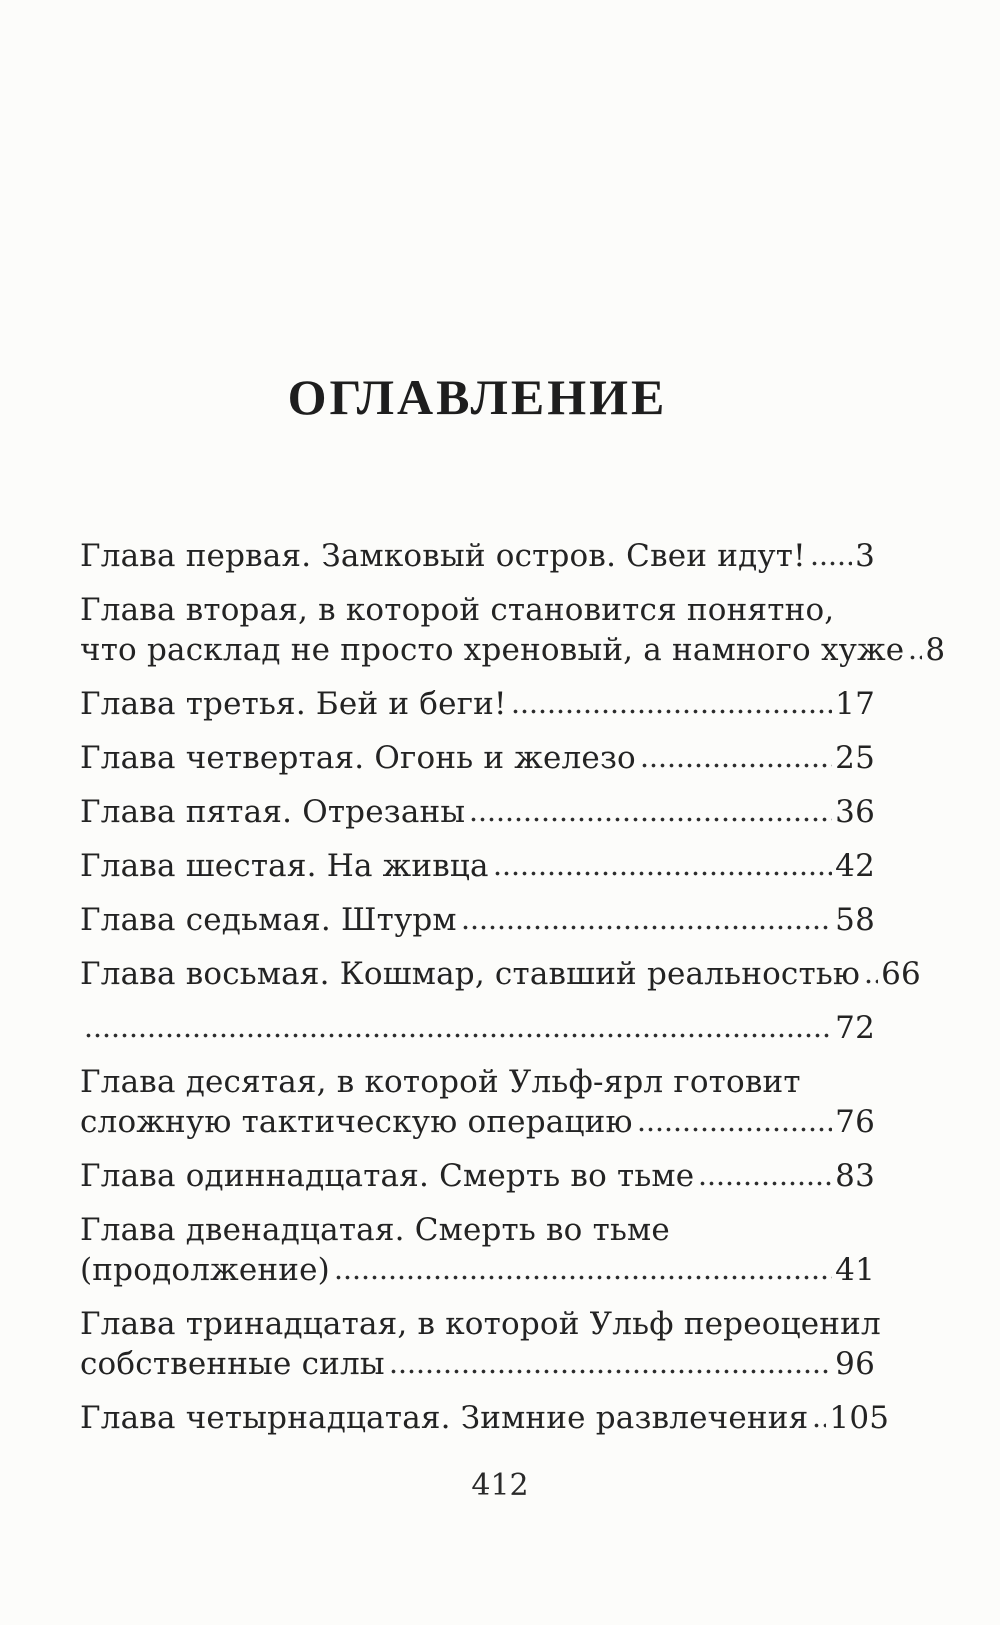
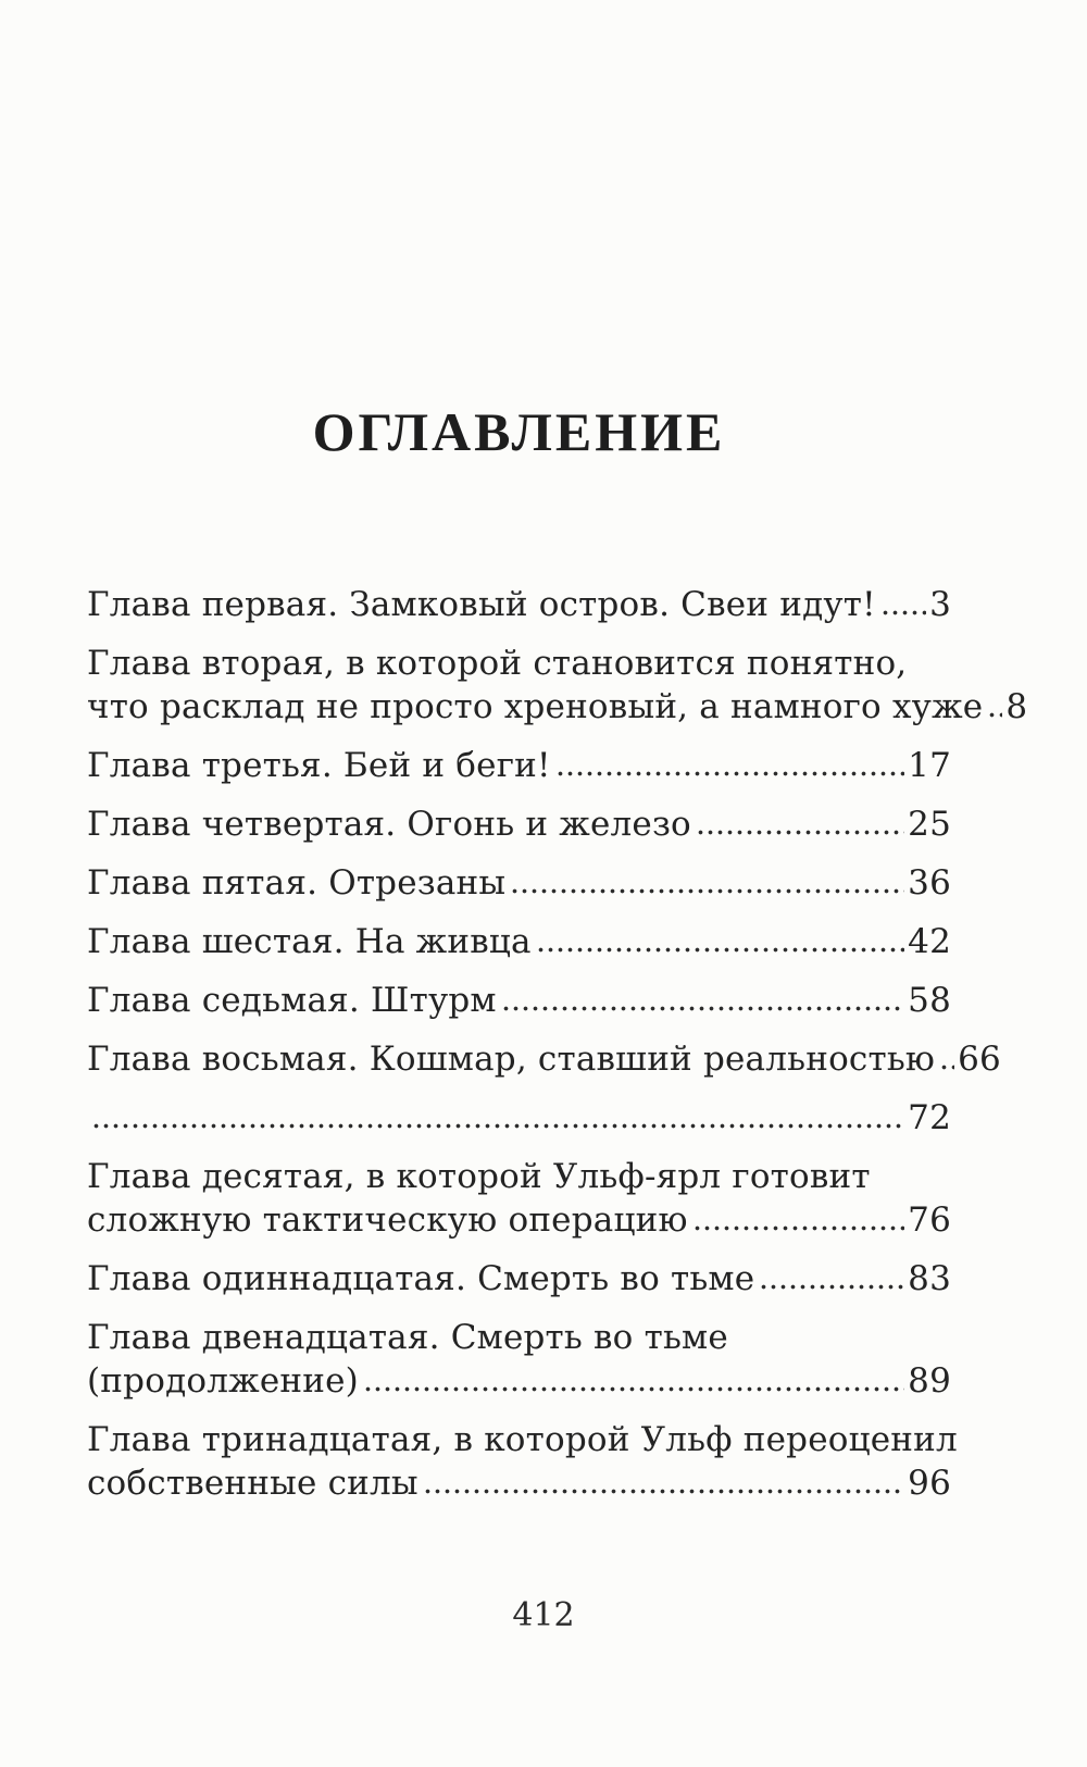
  ОГЛАВЛЕНИЕ
  Глава первая. Замковый остров. Свеи идут!
  3
  Глава вторая, в которой становится понятно,
  что расклад не просто хреновый, а намного хуже
  8
  Глава третья. Бей и беги!
  17
  Глава четвертая. Огонь и железо
  25
  Глава пятая. Отрезаны
  36
  Глава шестая. На живца
  42
  Глава седьмая. Штурм
  58
  Глава восьмая. Кошмар, ставший реальностью
  66
  72
  Глава десятая, в которой Ульф-ярл готовит
  сложную тактическую операцию
  76
  Глава одиннадцатая. Смерть во тьме
  83
  Глава двенадцатая. Смерть во тьме
  (продолжение)
- 41
+ 89
  Глава тринадцатая, в которой Ульф переоценил
  собственные силы
  96
- Глава четырнадцатая. Зимние развлечения
- 105
  412
